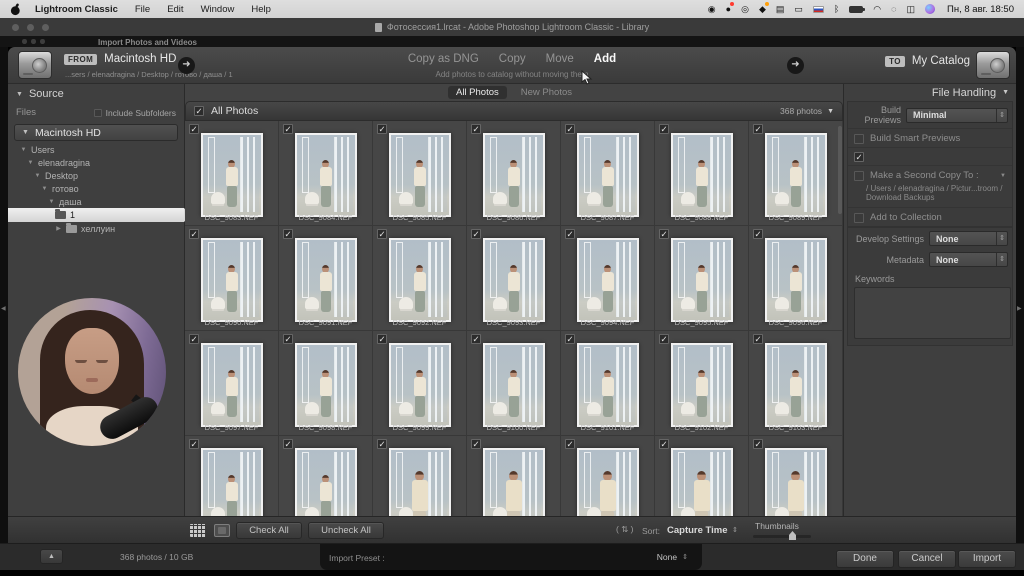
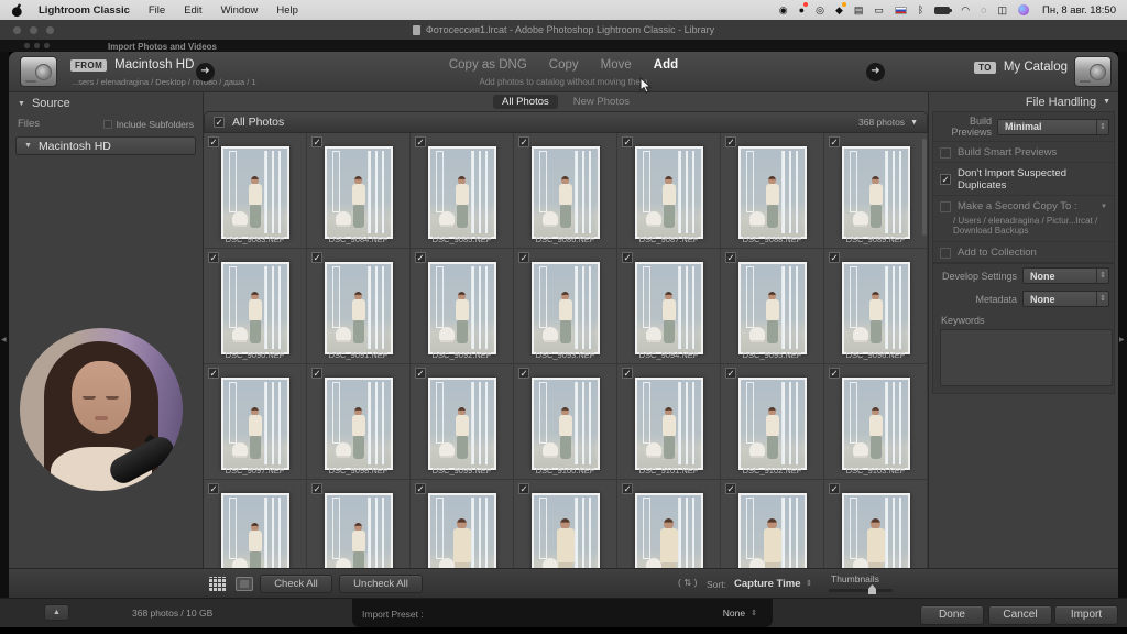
  Lightroom Classic File Edit Window Help
  ◉
  ●
  ◎
  ◆
  ▤
  ▭
  ᛒ
  ◠
  ◌
  ◫
  Пн, 8 авг. 18:50
  Фотосессия1.lrcat - Adobe Photoshop Lightroom Classic - Library
  Import Photos and Videos
  FROM
  Macintosh HD
  ...sers / elenadragina / Desktop / готово / даша / 1
  ➜
  Copy as DNG
  Copy
  Move
  Add
  Add photos to catalog without moving the
  ➜
  TO
  My Catalog
  Source
  Files
  Include Subfolders
  Macintosh HD
- Users
- elenadragina
- Desktop
- готово
- даша
- 1
- хеллуин
  All Photos
  New Photos
  ✓
  All Photos
  368 photos
  ✓
  DSC_9083.NEF
  ✓
  DSC_9084.NEF
  ✓
  DSC_9085.NEF
  ✓
  DSC_9086.NEF
  ✓
  DSC_9087.NEF
  ✓
  DSC_9088.NEF
  ✓
  DSC_9089.NEF
  ✓
  DSC_9090.NEF
  ✓
  DSC_9091.NEF
  ✓
  DSC_9092.NEF
  ✓
  DSC_9093.NEF
  ✓
  DSC_9094.NEF
  ✓
  DSC_9095.NEF
  ✓
  DSC_9096.NEF
  ✓
  DSC_9097.NEF
  ✓
  DSC_9098.NEF
  ✓
  DSC_9099.NEF
  ✓
  DSC_9100.NEF
  ✓
  DSC_9101.NEF
  ✓
  DSC_9102.NEF
  ✓
  DSC_9103.NEF
  ✓
  ✓
  ✓
  ✓
  ✓
  ✓
  ✓
  File Handling
  Build Previews
  Minimal
  Build Smart Previews
  ✓
+ Don't Import Suspected Duplicates
  Make a Second Copy To :
- / Users / elenadragina / Pictur...troom / Download Backups
+ / Users / elenadragina / Pictur...lrcat / Download Backups
  Add to Collection
  Develop Settings
  None
  Metadata
  None
  Keywords
  Check All
  Uncheck All
  ( ⇅ )
  Sort:
  Capture Time
  Thumbnails
  368 photos / 10 GB
  Import Preset :
  None
  Done
  Cancel
  Import
